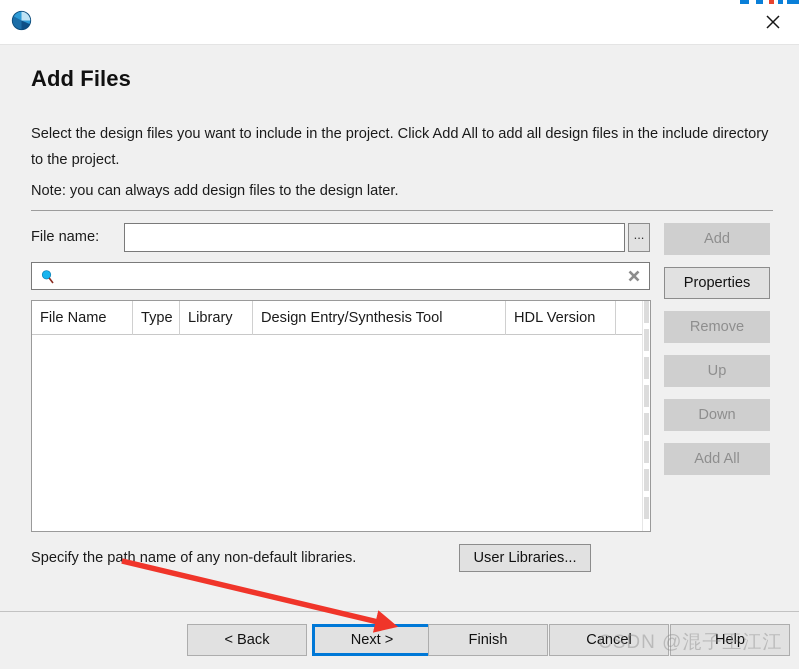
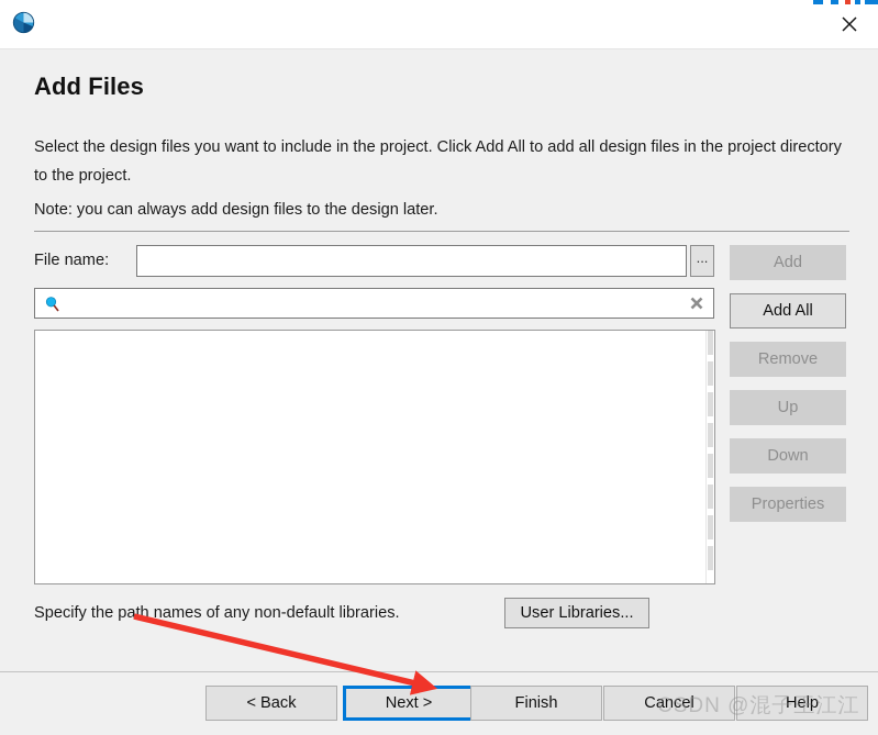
  Add Files
- Select the design files you want to include in the project. Click Add All to add all design files in the include directory to the project.
+ Select the design files you want to include in the project. Click Add All to add all design files in the project directory to the project.
  Note: you can always add design files to the design later.
  File name:
  ...
- File Name
- Type
- Library
- Design Entry/Synthesis Tool
- HDL Version
  Add
- Properties
+ Add All
  Remove
  Up
  Down
- Add All
+ Properties
- Specify the path name of any non-default libraries.
+ Specify the path names of any non-default libraries.
  User Libraries...
  < Back
  Next >
  Finish
  Cancel
  Help
  CSDN @混子王江江
